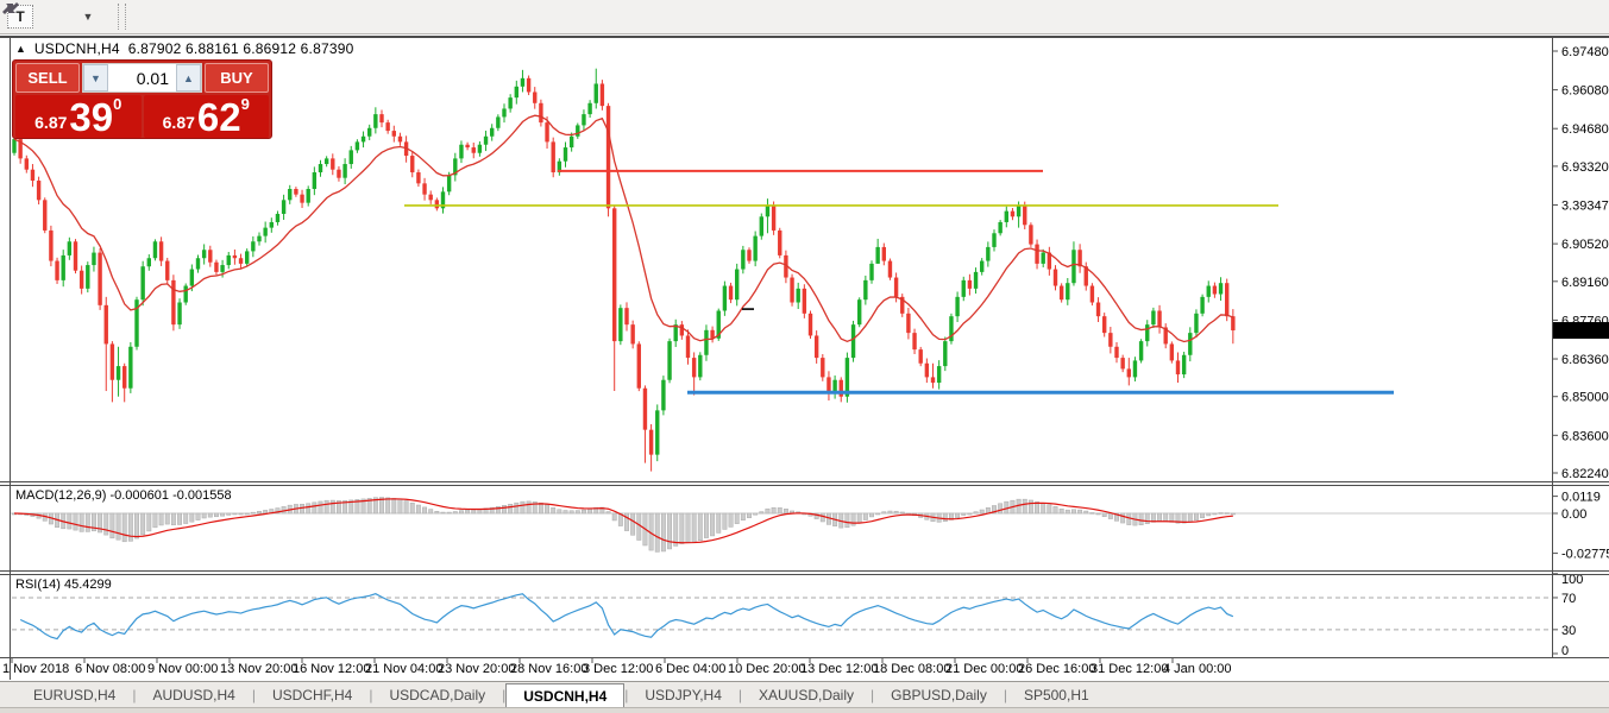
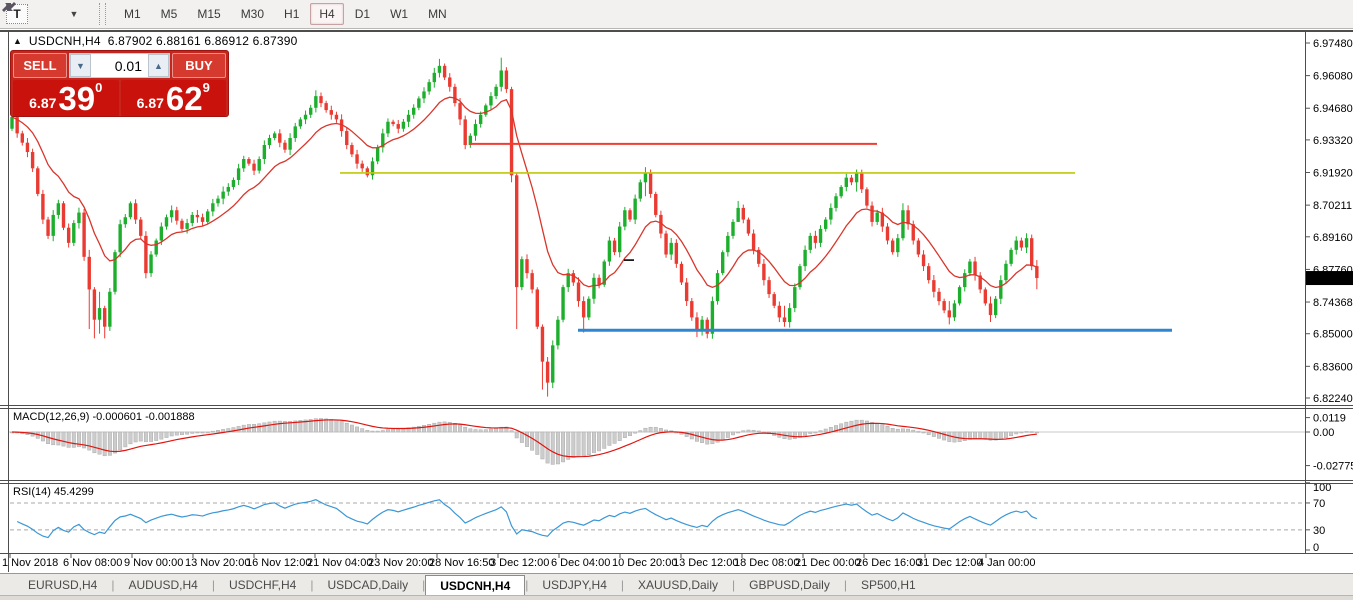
  T
  ▼
+ M1
+ M5
+ M15
+ M30
+ H1
+ H4
+ D1
+ W1
+ MN
  6.97480
  6.96080
  6.94680
  6.93320
- 3.39347
+ 6.91920
- 6.90520
+ 8.70211
  6.89160
  6.87760
- 6.86360
+ 8.74368
  6.85000
  6.83600
  6.82240
  6.87390
  0.0119
  0.00
  -0.0277
  100
  70
  30
  0
  1 Nov 2018
  6 Nov 08:00
  9 Nov 00:00
  13 Nov 20:00
  16 Nov 12:00
  21 Nov 04:00
  23 Nov 20:00
- 28 Nov 16:00
+ 28 Nov 16:50
  3 Dec 12:00
  6 Dec 04:00
  10 Dec 20:00
  13 Dec 12:00
  18 Dec 08:00
  21 Dec 00:00
  26 Dec 16:00
  31 Dec 12:00
  4 Jan 00:00
  ▲
  USDCNH,H4
  6.87902 6.88161 6.86912 6.87390
  SELL
  ▼
  0.01
  ▲
  BUY
  6.87
  39
  0
  6.87
  62
  9
- MACD(12,26,9) -0.000601 -0.001558
+ MACD(12,26,9) -0.000601 -0.001888
  RSI(14) 45.4299
  EURUSD,H4
  |
  AUDUSD,H4
  |
  USDCHF,H4
  |
  USDCAD,Daily
  |
  USDCNH,H4
  |
  USDJPY,H4
  |
  XAUUSD,Daily
  |
  GBPUSD,Daily
  |
  SP500,H1
